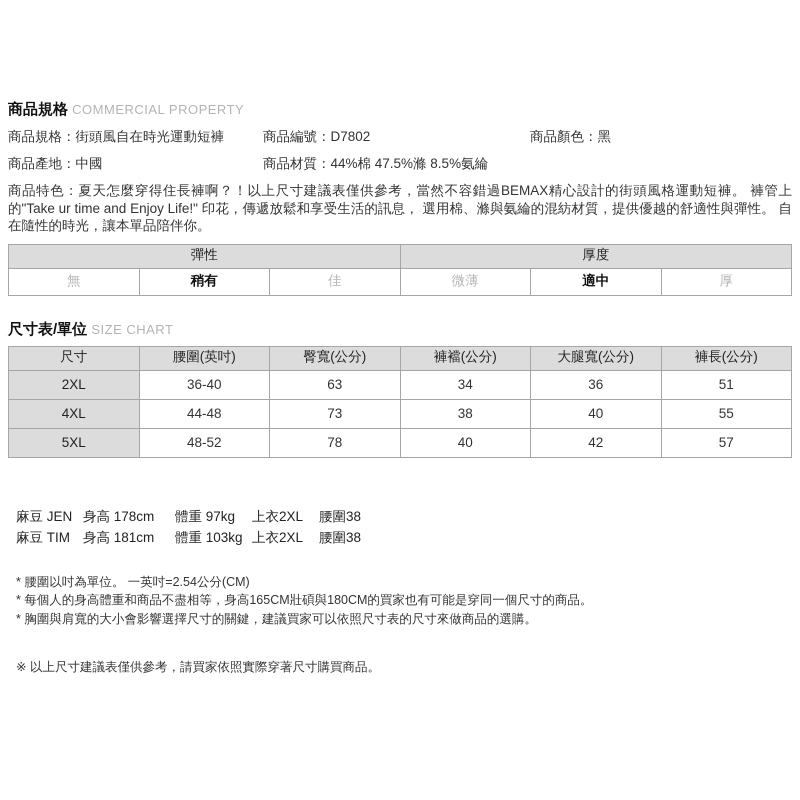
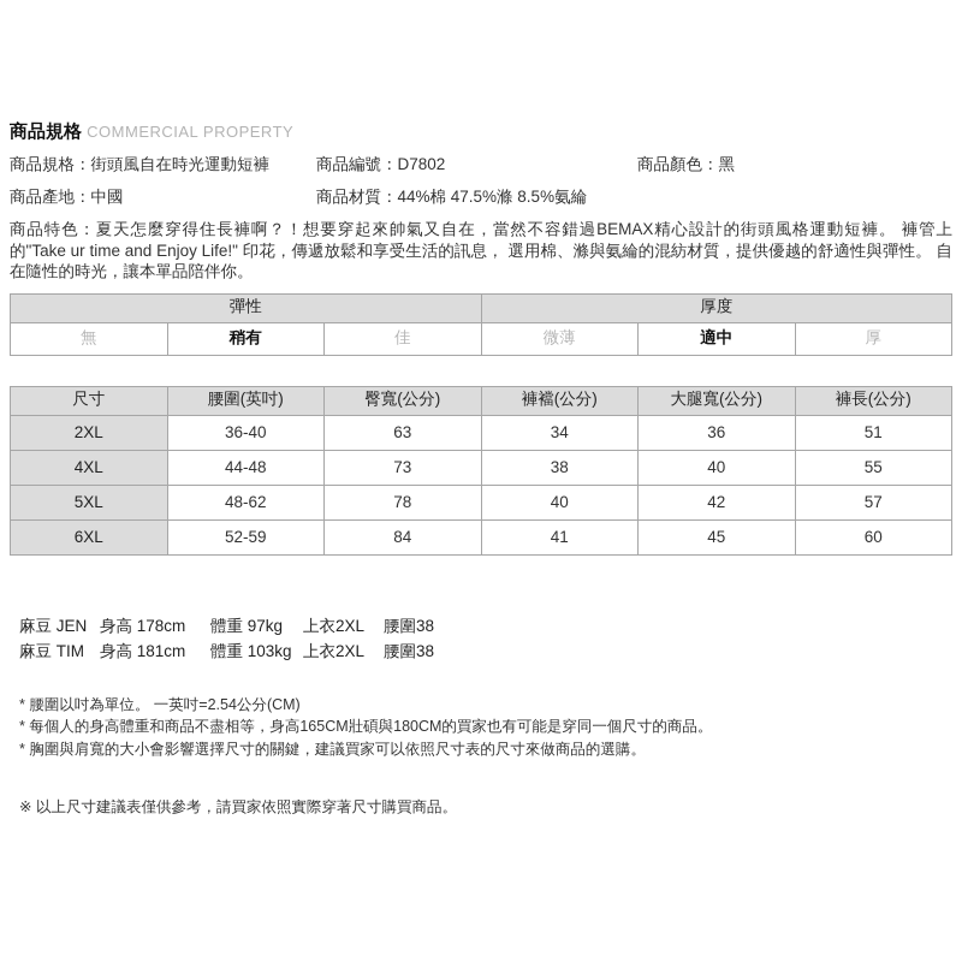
  商品規格 COMMERCIAL PROPERTY
  商品規格：街頭風自在時光運動短褲
  商品編號：D7802
  商品顏色：黑
  商品產地：中國
  商品材質：44%棉 47.5%滌 8.5%氨綸
- 商品特色：夏天怎麼穿得住長褲啊？！以上尺寸建議表僅供參考，當然不容錯過BEMAX精心設計的街頭風格運動短褲。 褲管上的"Take ur time and Enjoy Life!" 印花，傳遞放鬆和享受生活的訊息， 選用棉、滌與氨綸的混紡材質，提供優越的舒適性與彈性。 自在隨性的時光，讓本單品陪伴你。
+ 商品特色：夏天怎麼穿得住長褲啊？！想要穿起來帥氣又自在，當然不容錯過BEMAX精心設計的街頭風格運動短褲。 褲管上的"Take ur time and Enjoy Life!" 印花，傳遞放鬆和享受生活的訊息， 選用棉、滌與氨綸的混紡材質，提供優越的舒適性與彈性。 自在隨性的時光，讓本單品陪伴你。
  彈性	厚度
  無	稍有	佳	微薄	適中	厚
- 尺寸表/單位 SIZE CHART
  尺寸	腰圍(英吋)	臀寬(公分)	褲襠(公分)	大腿寬(公分)	褲長(公分)
  2XL	36-40	63	34	36	51
  4XL	44-48	73	38	40	55
- 5XL	48-52	78	40	42	57
+ 5XL	48-62	78	40	42	57
+ 6XL	52-59	84	41	45	60
  麻豆 JEN
  身高 178cm
  體重 97kg
  上衣2XL
  腰圍38
  麻豆 TIM
  身高 181cm
  體重 103kg
  上衣2XL
  腰圍38
  * 腰圍以吋為單位。 一英吋=2.54公分(CM)
  * 每個人的身高體重和商品不盡相等，身高165CM壯碩與180CM的買家也有可能是穿同一個尺寸的商品。
  * 胸圍與肩寬的大小會影響選擇尺寸的關鍵，建議買家可以依照尺寸表的尺寸來做商品的選購。
  ※ 以上尺寸建議表僅供參考，請買家依照實際穿著尺寸購買商品。
